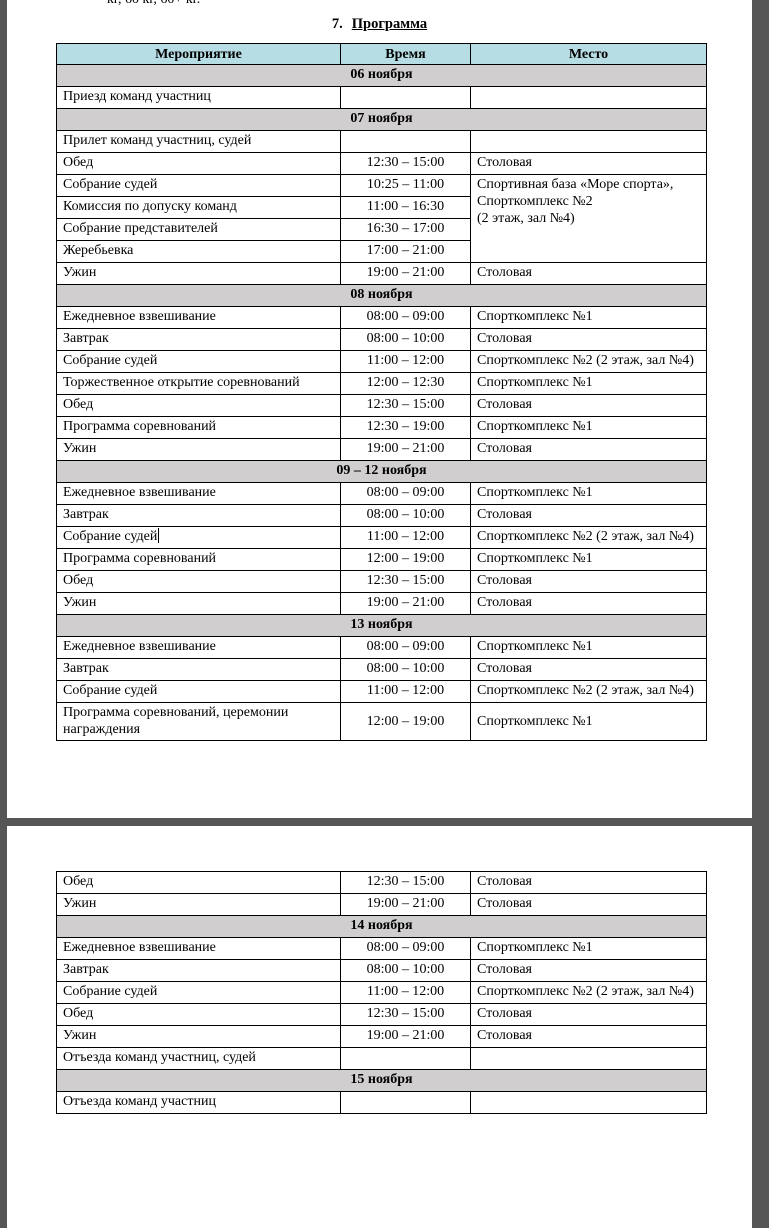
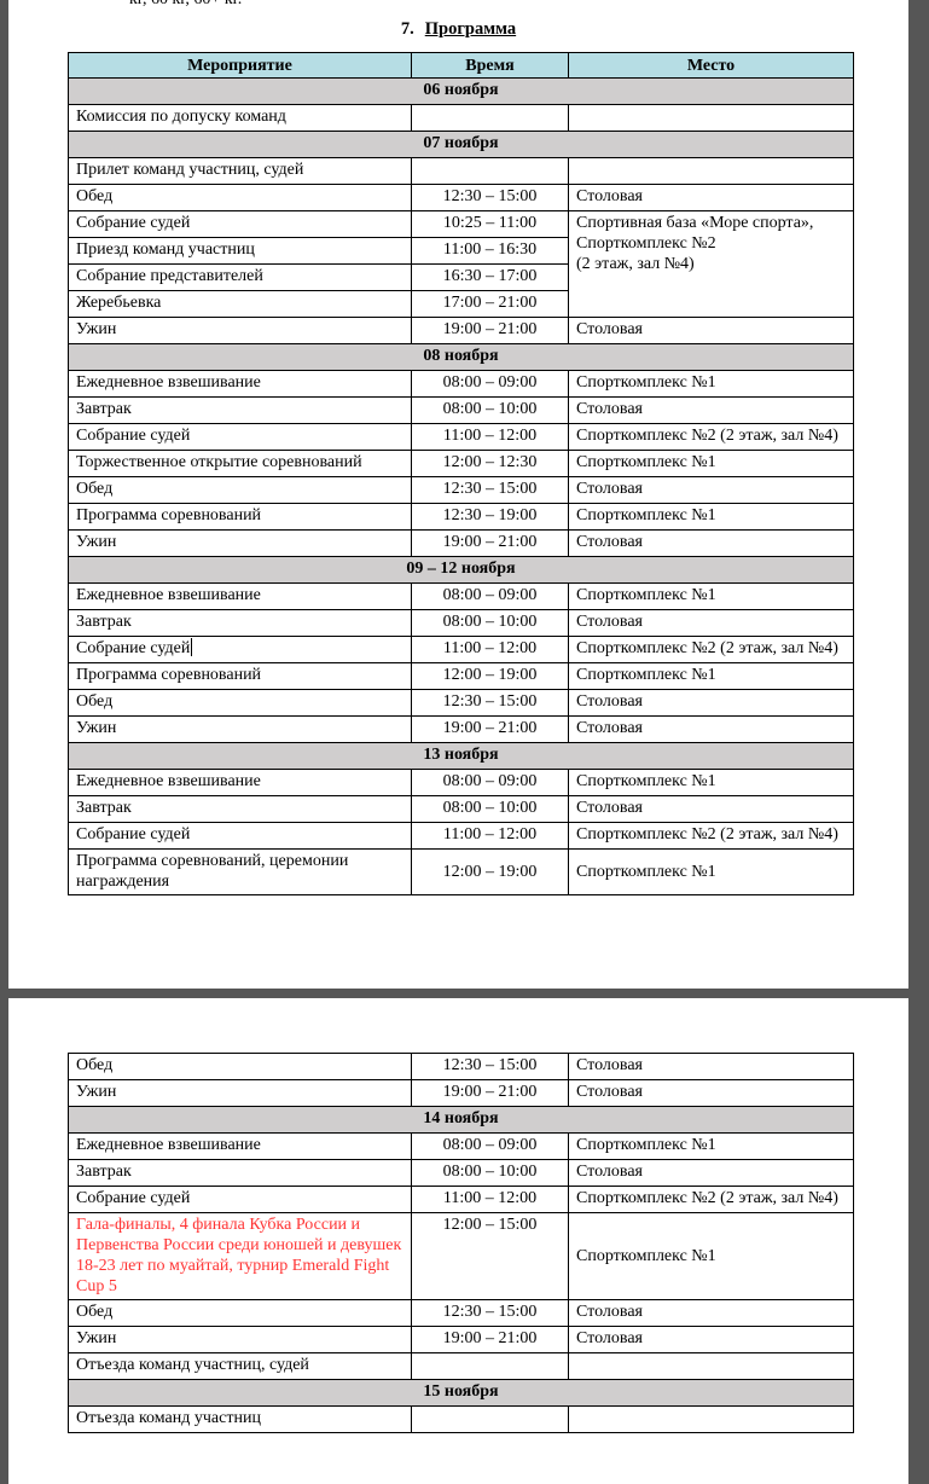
  7. Программа
  Мероприятие	Время	Место
  06 ноября
- Приезд команд участниц
+ Комиссия по допуску команд
  07 ноября
  Прилет команд участниц, судей
  Обед	12:30 – 15:00	Столовая
  Собрание судей	10:25 – 11:00	Спортивная база «Море спорта», Спорткомплекс №2 (2 этаж, зал №4)
- Комиссия по допуску команд	11:00 – 16:30
+ Приезд команд участниц	11:00 – 16:30
  Собрание представителей	16:30 – 17:00
  Жеребьевка	17:00 – 21:00
  Ужин	19:00 – 21:00	Столовая
  08 ноября
  Ежедневное взвешивание	08:00 – 09:00	Спорткомплекс №1
  Завтрак	08:00 – 10:00	Столовая
  Собрание судей	11:00 – 12:00	Спорткомплекс №2 (2 этаж, зал №4)
  Торжественное открытие соревнований	12:00 – 12:30	Спорткомплекс №1
  Обед	12:30 – 15:00	Столовая
  Программа соревнований	12:30 – 19:00	Спорткомплекс №1
  Ужин	19:00 – 21:00	Столовая
  09 – 12 ноября
  Ежедневное взвешивание	08:00 – 09:00	Спорткомплекс №1
  Завтрак	08:00 – 10:00	Столовая
  Собрание судей	11:00 – 12:00	Спорткомплекс №2 (2 этаж, зал №4)
  Программа соревнований	12:00 – 19:00	Спорткомплекс №1
  Обед	12:30 – 15:00	Столовая
  Ужин	19:00 – 21:00	Столовая
  13 ноября
  Ежедневное взвешивание	08:00 – 09:00	Спорткомплекс №1
  Завтрак	08:00 – 10:00	Столовая
  Собрание судей	11:00 – 12:00	Спорткомплекс №2 (2 этаж, зал №4)
  Программа соревнований, церемонии награждения	12:00 – 19:00	Спорткомплекс №1
  Обед	12:30 – 15:00	Столовая
  Ужин	19:00 – 21:00	Столовая
  14 ноября
  Ежедневное взвешивание	08:00 – 09:00	Спорткомплекс №1
  Завтрак	08:00 – 10:00	Столовая
  Собрание судей	11:00 – 12:00	Спорткомплекс №2 (2 этаж, зал №4)
+ Гала-финалы, 4 финала Кубка России и Первенства России среди юношей и девушек 18-23 лет по муайтай, турнир Emerald Fight Cup 5	12:00 – 15:00	Спорткомплекс №1
  Обед	12:30 – 15:00	Столовая
  Ужин	19:00 – 21:00	Столовая
  Отъезда команд участниц, судей
  15 ноября
  Отъезда команд участниц
